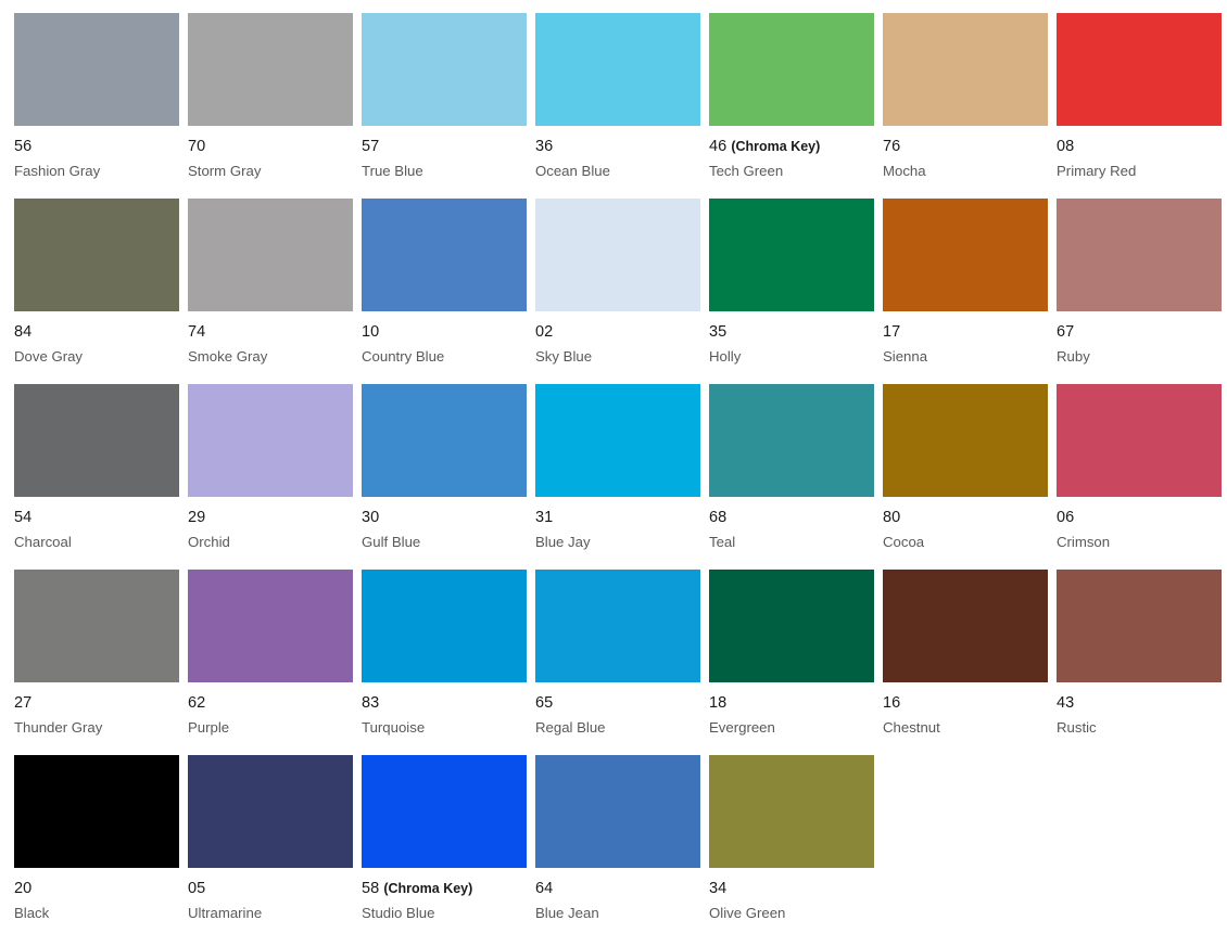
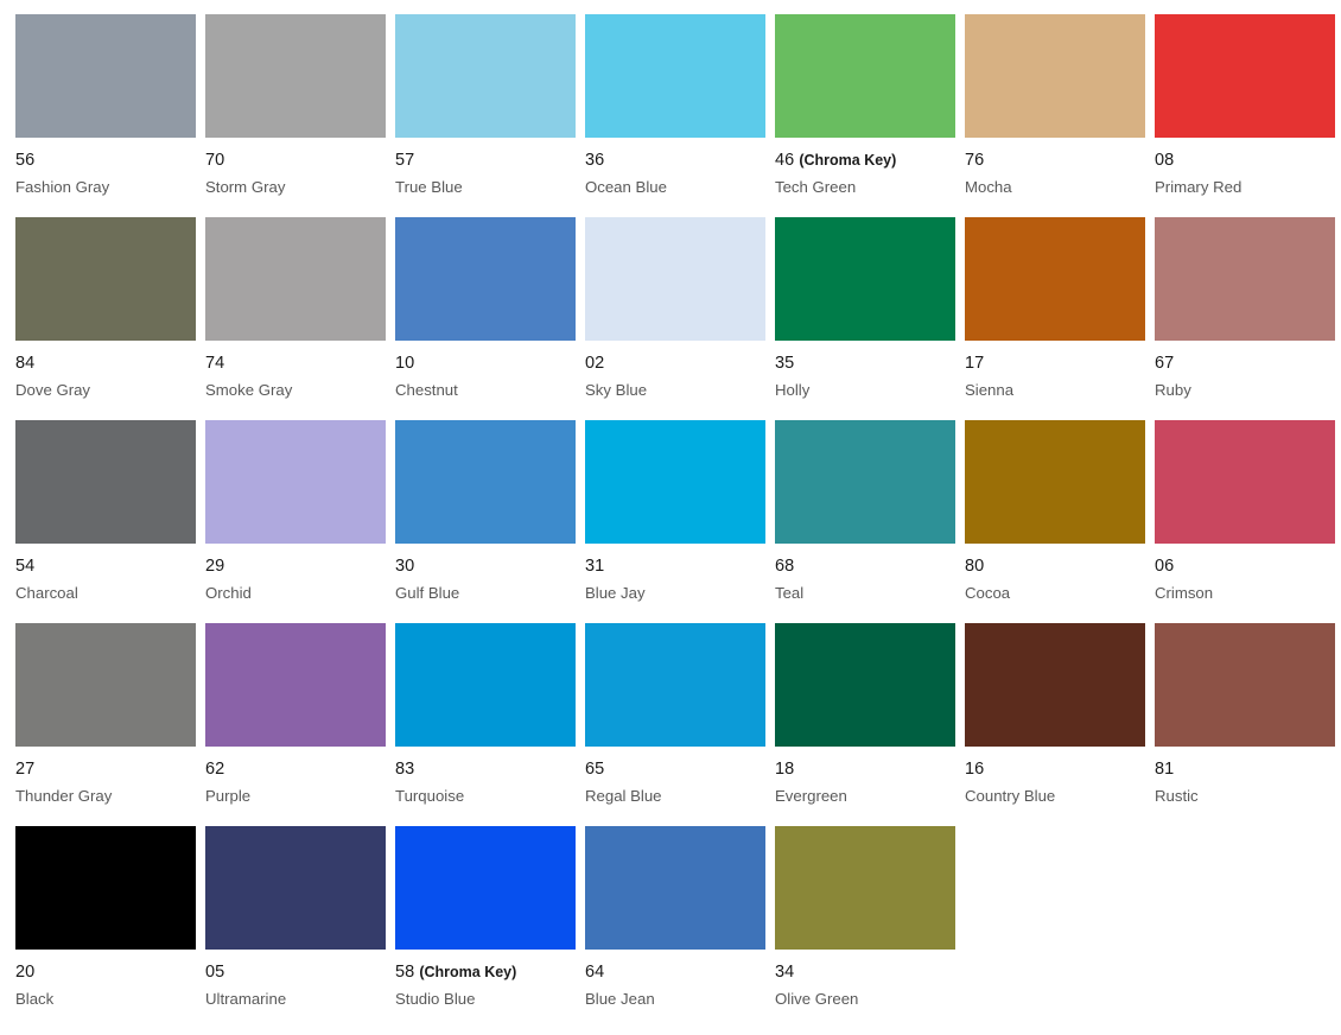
  56
  Fashion Gray
  70
  Storm Gray
  57
  True Blue
  36
  Ocean Blue
  46 (Chroma Key)
  Tech Green
  76
  Mocha
  08
  Primary Red
  84
  Dove Gray
  74
  Smoke Gray
  10
- Country Blue
+ Chestnut
  02
  Sky Blue
  35
  Holly
  17
  Sienna
  67
  Ruby
  54
  Charcoal
  29
  Orchid
  30
  Gulf Blue
  31
  Blue Jay
  68
  Teal
  80
  Cocoa
  06
  Crimson
  27
  Thunder Gray
  62
  Purple
  83
  Turquoise
  65
  Regal Blue
  18
  Evergreen
  16
- Chestnut
+ Country Blue
- 43
+ 81
  Rustic
  20
  Black
  05
  Ultramarine
  58 (Chroma Key)
  Studio Blue
  64
  Blue Jean
  34
  Olive Green
